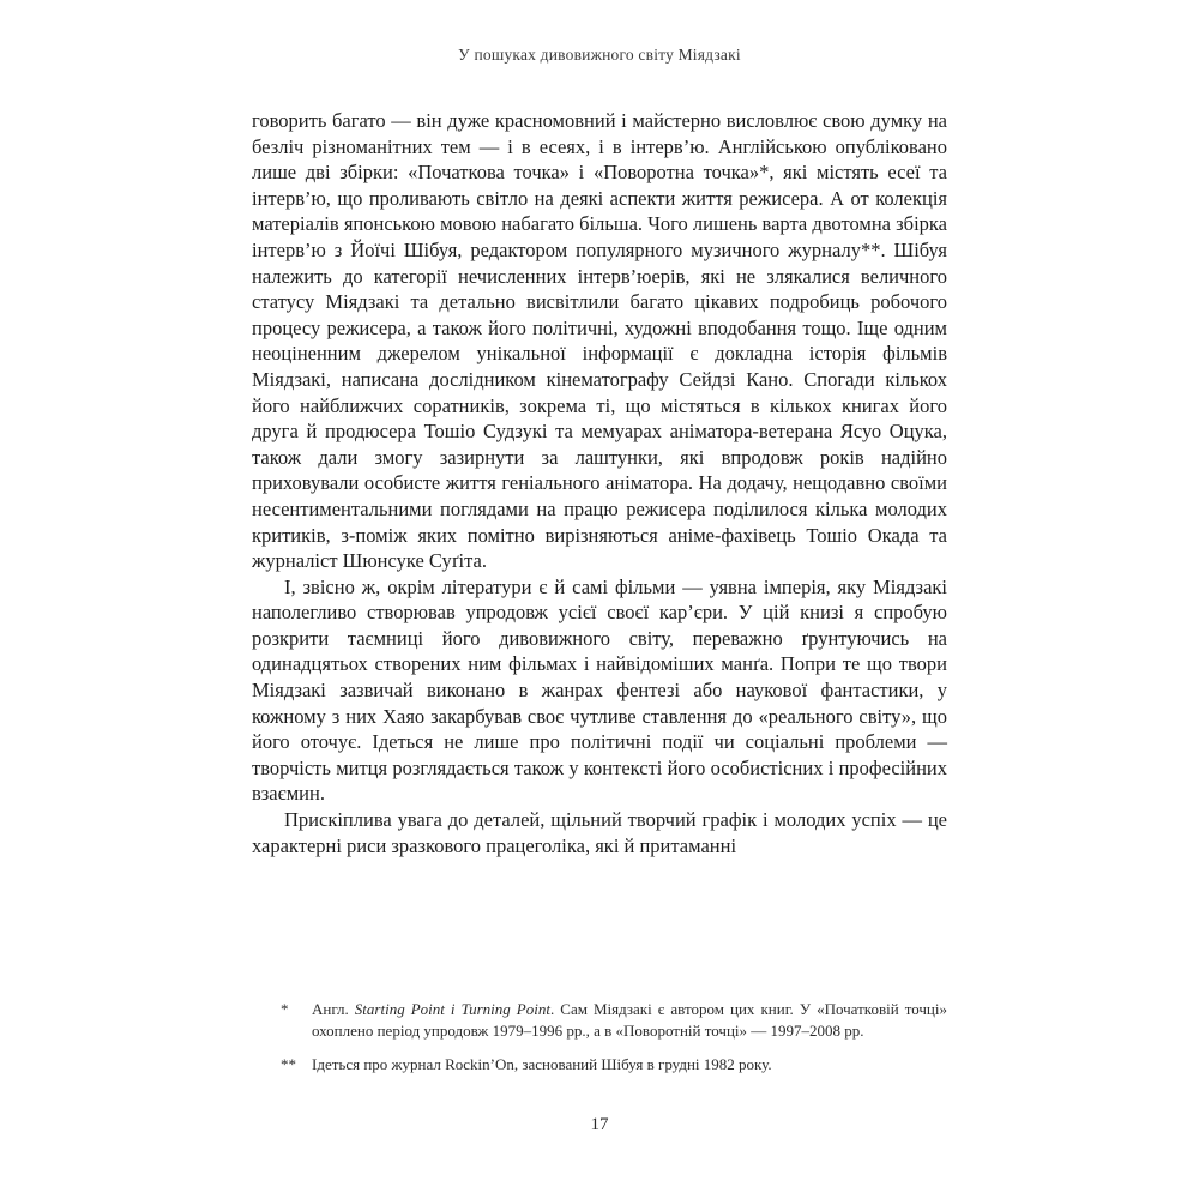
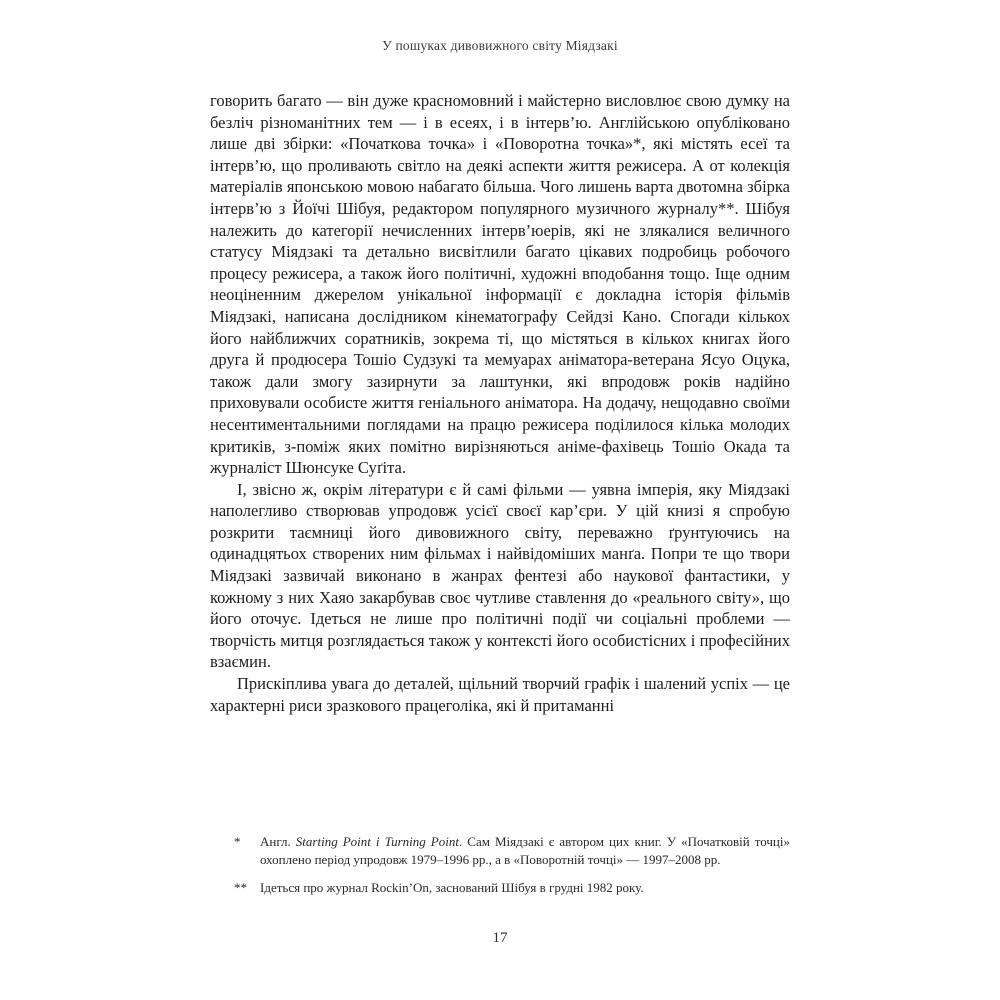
  У пошуках дивовижного світу Міядзакі
  говорить багато — він дуже красномовний і майстерно висловлює свою думку на безліч різноманітних тем — і в есеях, і в інтерв’ю. Англійською опубліковано лише дві збірки: «Початкова точка» і «Поворотна точка»*, які містять есеї та інтерв’ю, що проливають світло на деякі аспекти життя режисера. А от колекція матеріалів японською мовою набагато більша. Чого лишень варта двотомна збірка інтерв’ю з Йоїчі Шібуя, редактором популярного музичного журналу**. Шібуя належить до категорії нечисленних інтерв’юерів, які не злякалися величного статусу Міядзакі та детально висвітлили багато цікавих подробиць робочого процесу режисера, а також його політичні, художні вподобання тощо. Іще одним неоціненним джерелом унікальної інформації є докладна історія фільмів Міядзакі, написана дослідником кінематографу Сейдзі Кано. Спогади кількох його найближчих соратників, зокрема ті, що містяться в кількох книгах його друга й продюсера Тошіо Судзукі та мемуарах аніматора-ветерана Ясуо Оцука, також дали змогу зазирнути за лаштунки, які впродовж років надійно приховували особисте життя геніального аніматора. На додачу, нещодавно своїми несентиментальними поглядами на працю режисера поділилося кілька молодих критиків, з-поміж яких помітно вирізняються аніме-фахівець Тошіо Окада та журналіст Шюнсуке Суґіта.
  І, звісно ж, окрім літератури є й самі фільми — уявна імперія, яку Міядзакі наполегливо створював упродовж усієї своєї кар’єри. У цій книзі я спробую розкрити таємниці його дивовижного світу, переважно ґрунтуючись на одинадцятьох створених ним фільмах і найвідоміших манґа. Попри те що твори Міядзакі зазвичай виконано в жанрах фентезі або наукової фантастики, у кожному з них Хаяо закарбував своє чутливе ставлення до «реального світу», що його оточує. Ідеться не лише про політичні події чи соціальні проблеми — творчість митця розглядається також у контексті його особистісних і професійних взаємин.
- Прискіплива увага до деталей, щільний творчий графік і молодих успіх — це характерні риси зразкового працеголіка, які й притаманні
+ Прискіплива увага до деталей, щільний творчий графік і шалений успіх — це характерні риси зразкового працеголіка, які й притаманні
  *
  Англ. Starting Point і Turning Point. Сам Міядзакі є автором цих книг. У «Початковій точці» охоплено період упродовж 1979–1996 рр., а в «Поворотній точці» — 1997–2008 рр.
  **
  Ідеться про журнал Rockin’On, заснований Шібуя в грудні 1982 року.
  17
